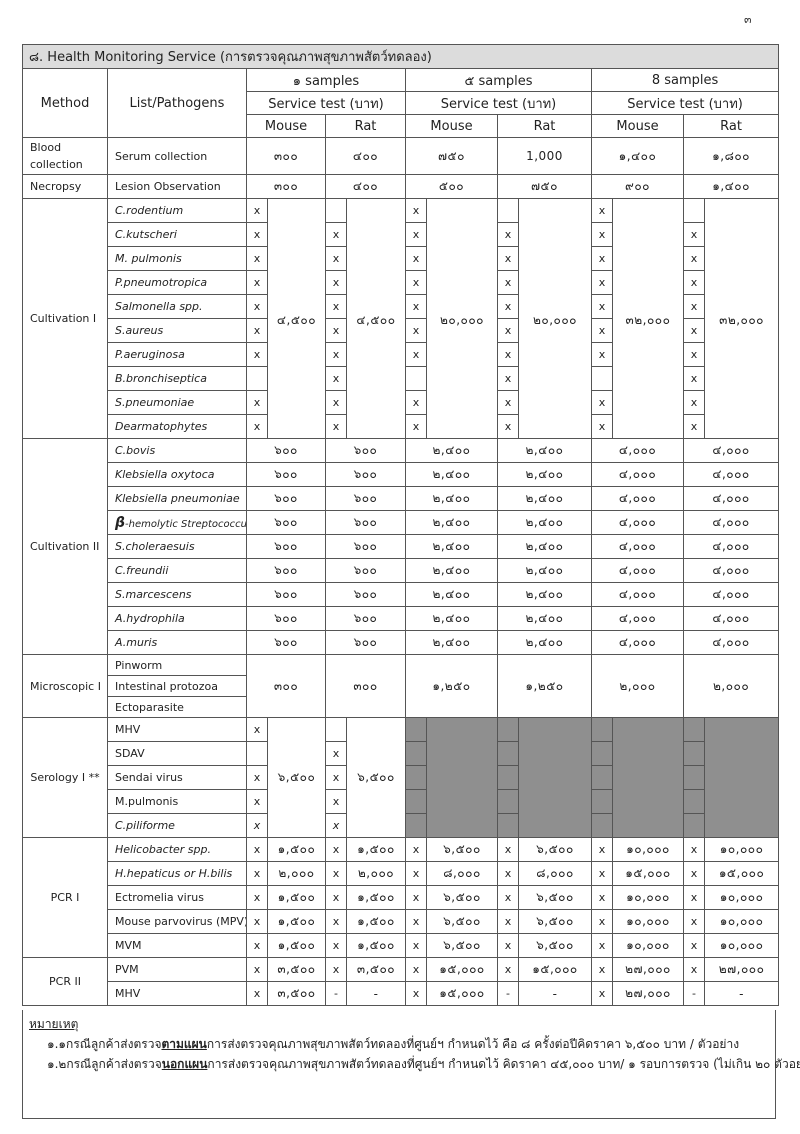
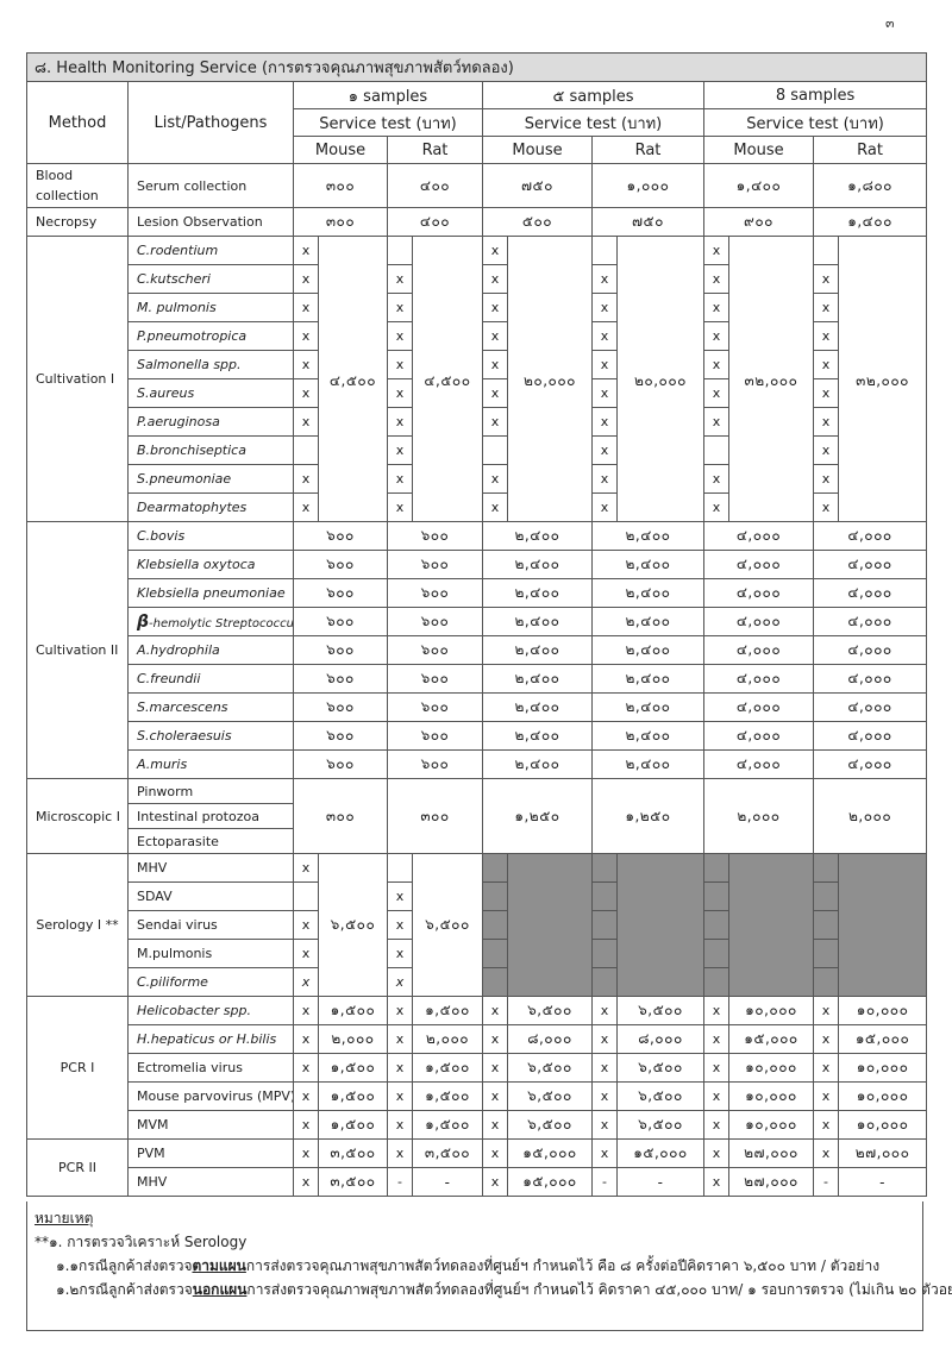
  ๓
  ๘. Health Monitoring Service (การตรวจคุณภาพสุขภาพสัตว์ทดลอง)
  Method	List/Pathogens	๑ samples	๕ samples	8 samples
  Service test (บาท)	Service test (บาท)	Service test (บาท)
  Mouse	Rat	Mouse	Rat	Mouse	Rat
- Blood collection	Serum collection	๓๐๐	๔๐๐	๗๕๐	1,000	๑,๔๐๐	๑,๘๐๐
+ Blood collection	Serum collection	๓๐๐	๔๐๐	๗๕๐	๑,๐๐๐	๑,๔๐๐	๑,๘๐๐
  Necropsy	Lesion Observation	๓๐๐	๔๐๐	๕๐๐	๗๕๐	๙๐๐	๑,๔๐๐
  Cultivation I	C.rodentium	x	๔,๕๐๐		๔,๕๐๐	x	๒๐,๐๐๐		๒๐,๐๐๐	x	๓๒,๐๐๐		๓๒,๐๐๐
  C.kutscheri	x	x	x	x	x	x
  M. pulmonis	x	x	x	x	x	x
  P.pneumotropica	x	x	x	x	x	x
  Salmonella spp.	x	x	x	x	x	x
  S.aureus	x	x	x	x	x	x
  P.aeruginosa	x	x	x	x	x	x
  B.bronchiseptica		x		x		x
  S.pneumoniae	x	x	x	x	x	x
  Dearmatophytes	x	x	x	x	x	x
  Cultivation II	C.bovis	๖๐๐	๖๐๐	๒,๔๐๐	๒,๔๐๐	๔,๐๐๐	๔,๐๐๐
  Klebsiella oxytoca	๖๐๐	๖๐๐	๒,๔๐๐	๒,๔๐๐	๔,๐๐๐	๔,๐๐๐
  Klebsiella pneumoniae	๖๐๐	๖๐๐	๒,๔๐๐	๒,๔๐๐	๔,๐๐๐	๔,๐๐๐
  β-hemolytic Streptococcu	๖๐๐	๖๐๐	๒,๔๐๐	๒,๔๐๐	๔,๐๐๐	๔,๐๐๐
- S.choleraesuis	๖๐๐	๖๐๐	๒,๔๐๐	๒,๔๐๐	๔,๐๐๐	๔,๐๐๐
+ A.hydrophila	๖๐๐	๖๐๐	๒,๔๐๐	๒,๔๐๐	๔,๐๐๐	๔,๐๐๐
  C.freundii	๖๐๐	๖๐๐	๒,๔๐๐	๒,๔๐๐	๔,๐๐๐	๔,๐๐๐
  S.marcescens	๖๐๐	๖๐๐	๒,๔๐๐	๒,๔๐๐	๔,๐๐๐	๔,๐๐๐
- A.hydrophila	๖๐๐	๖๐๐	๒,๔๐๐	๒,๔๐๐	๔,๐๐๐	๔,๐๐๐
+ S.choleraesuis	๖๐๐	๖๐๐	๒,๔๐๐	๒,๔๐๐	๔,๐๐๐	๔,๐๐๐
  A.muris	๖๐๐	๖๐๐	๒,๔๐๐	๒,๔๐๐	๔,๐๐๐	๔,๐๐๐
  Microscopic I	Pinworm	๓๐๐	๓๐๐	๑,๒๕๐	๑,๒๕๐	๒,๐๐๐	๒,๐๐๐
  Intestinal protozoa
  Ectoparasite
  Serology I **	MHV	x	๖,๕๐๐		๖,๕๐๐
  SDAV		x
  Sendai virus	x	x
  M.pulmonis	x	x
  C.piliforme	x	x
  PCR I	Helicobacter spp.	x	๑,๕๐๐	x	๑,๕๐๐	x	๖,๕๐๐	x	๖,๕๐๐	x	๑๐,๐๐๐	x	๑๐,๐๐๐
  H.hepaticus or H.bilis	x	๒,๐๐๐	x	๒,๐๐๐	x	๘,๐๐๐	x	๘,๐๐๐	x	๑๕,๐๐๐	x	๑๕,๐๐๐
  Ectromelia virus	x	๑,๕๐๐	x	๑,๕๐๐	x	๖,๕๐๐	x	๖,๕๐๐	x	๑๐,๐๐๐	x	๑๐,๐๐๐
  Mouse parvovirus (MPV)	x	๑,๕๐๐	x	๑,๕๐๐	x	๖,๕๐๐	x	๖,๕๐๐	x	๑๐,๐๐๐	x	๑๐,๐๐๐
  MVM	x	๑,๕๐๐	x	๑,๕๐๐	x	๖,๕๐๐	x	๖,๕๐๐	x	๑๐,๐๐๐	x	๑๐,๐๐๐
  PCR II	PVM	x	๓,๕๐๐	x	๓,๕๐๐	x	๑๕,๐๐๐	x	๑๕,๐๐๐	x	๒๗,๐๐๐	x	๒๗,๐๐๐
  MHV	x	๓,๕๐๐	-	-	x	๑๕,๐๐๐	-	-	x	๒๗,๐๐๐	-	-
  หมายเหตุ
+ **๑. การตรวจวิเคราะห์ Serology
  ๑.๑กรณีลูกค้าส่งตรวจตามแผนการส่งตรวจคุณภาพสุขภาพสัตว์ทดลองที่ศูนย์ฯ กำหนดไว้ คือ ๘ ครั้งต่อปีคิดราคา ๖,๕๐๐ บาท / ตัวอย่าง
  ๑.๒กรณีลูกค้าส่งตรวจนอกแผนการส่งตรวจคุณภาพสุขภาพสัตว์ทดลองที่ศูนย์ฯ กำหนดไว้ คิดราคา ๔๕,๐๐๐ บาท/ ๑ รอบการตรวจ (ไม่เกิน ๒๐ ตัวอย่
